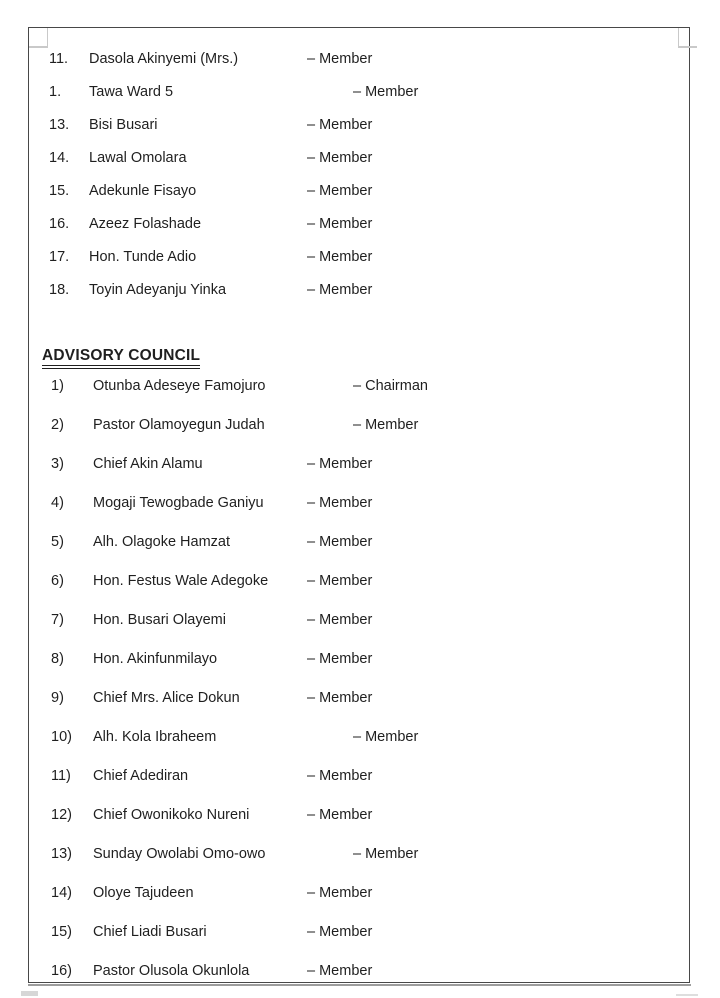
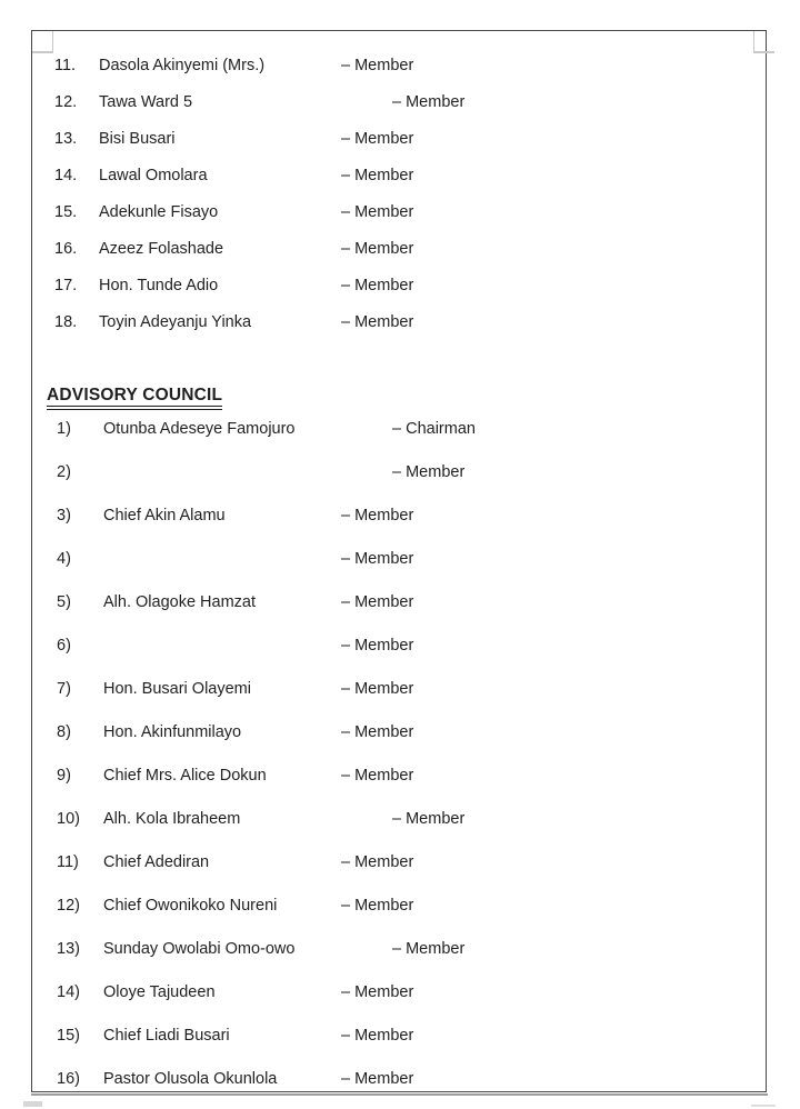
  11.
  Dasola Akinyemi (Mrs.)
  – Member
- 1.
+ 12.
  Tawa Ward 5
  – Member
  13.
  Bisi Busari
  – Member
  14.
  Lawal Omolara
  – Member
  15.
  Adekunle Fisayo
  – Member
  16.
  Azeez Folashade
  – Member
  17.
  Hon. Tunde Adio
  – Member
  18.
  Toyin Adeyanju Yinka
  – Member
  ADVISORY COUNCIL
  1)
  Otunba Adeseye Famojuro
  – Chairman
  2)
- Pastor Olamoyegun Judah
  – Member
  3)
  Chief Akin Alamu
  – Member
  4)
- Mogaji Tewogbade Ganiyu
  – Member
  5)
  Alh. Olagoke Hamzat
  – Member
  6)
- Hon. Festus Wale Adegoke
  – Member
  7)
  Hon. Busari Olayemi
  – Member
  8)
  Hon. Akinfunmilayo
  – Member
  9)
  Chief Mrs. Alice Dokun
  – Member
  10)
  Alh. Kola Ibraheem
  – Member
  11)
  Chief Adediran
  – Member
  12)
  Chief Owonikoko Nureni
  – Member
  13)
  Sunday Owolabi Omo-owo
  – Member
  14)
  Oloye Tajudeen
  – Member
  15)
  Chief Liadi Busari
  – Member
  16)
  Pastor Olusola Okunlola
  – Member
